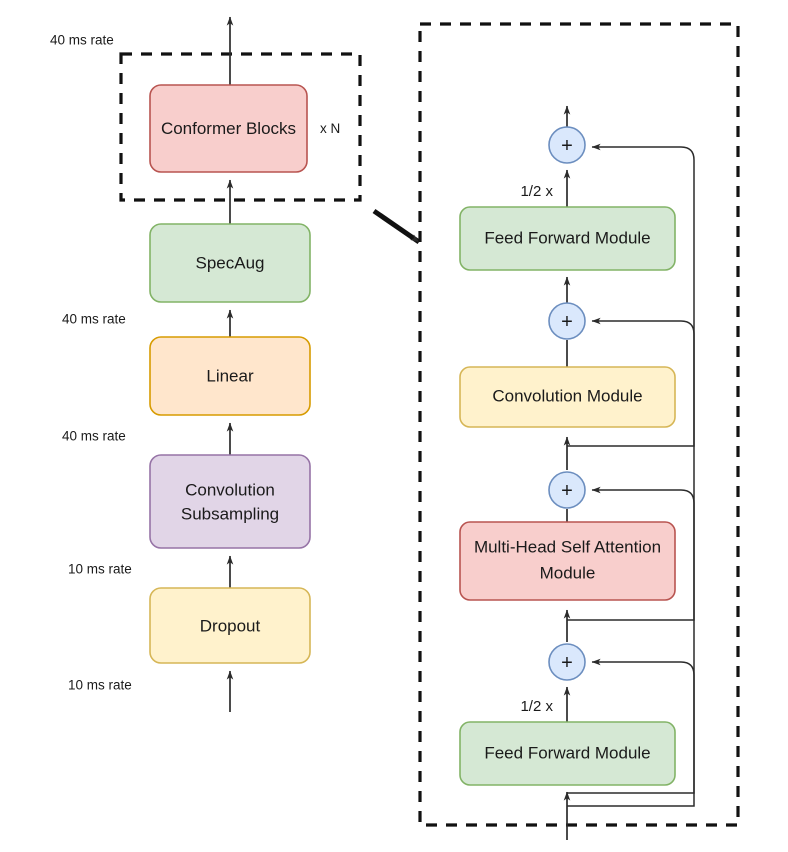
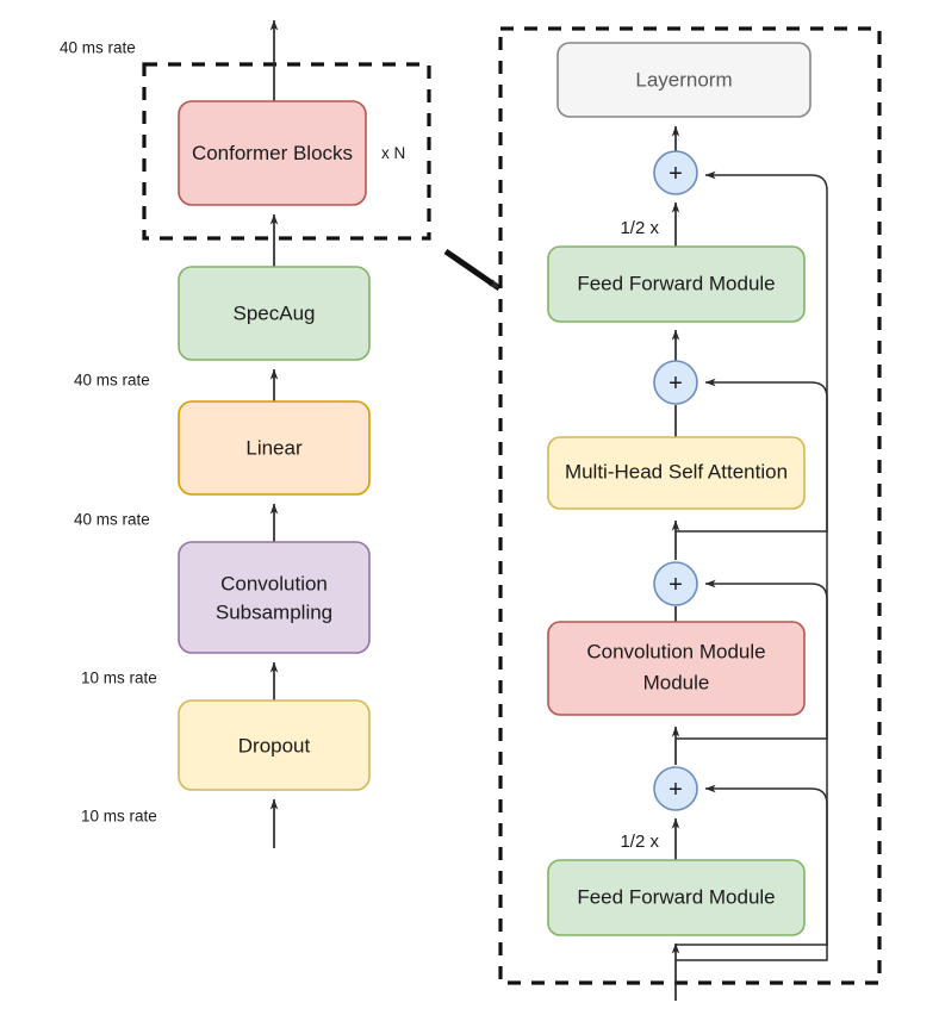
  Conformer Blocks
  x N
  SpecAug
  Linear
  Convolution
  Subsampling
  Dropout
  40 ms rate
  40 ms rate
  40 ms rate
  10 ms rate
  10 ms rate
+ Layernorm
  +
  1/2 x
  Feed Forward Module
  +
- Convolution Module
+ Multi-Head Self Attention
  +
- Multi-Head Self Attention
+ Convolution Module
  Module
  +
  1/2 x
  Feed Forward Module
